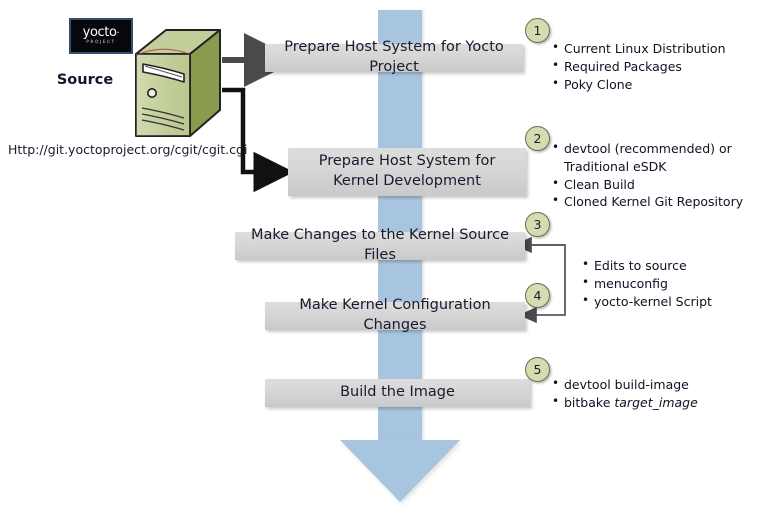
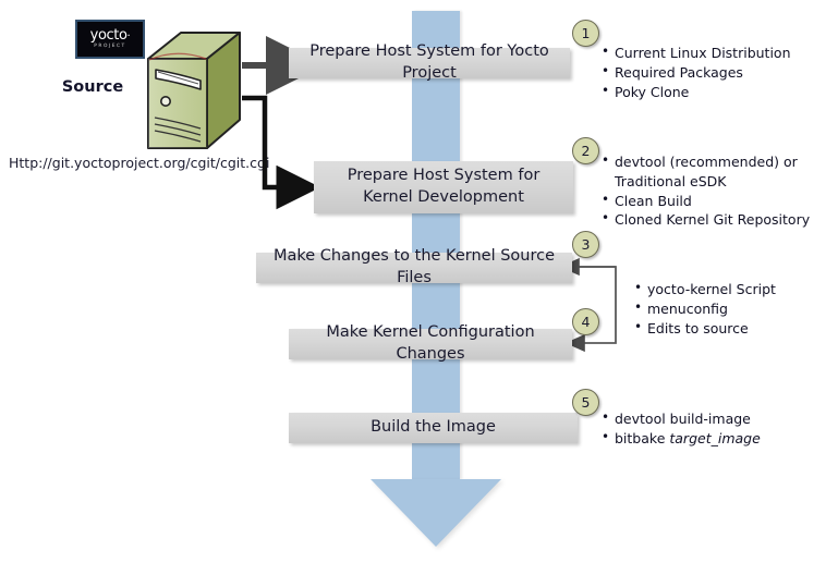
  yocto·
  Source
  Http://git.yoctoproject.org/cgit/cgit.cgi
  Prepare Host System for Yocto Project
  1
  Current Linux Distribution
  Required Packages
  Poky Clone
  Prepare Host System for Kernel Development
  2
  devtool (recommended) or Traditional eSDK
  Clean Build
  Cloned Kernel Git Repository
  Make Changes to the Kernel Source Files
  3
  Make Kernel Configuration Changes
  4
- Edits to source
+ yocto-kernel Script
  menuconfig
- yocto-kernel Script
+ Edits to source
  Build the Image
  5
  devtool build-image
  bitbake target_image
